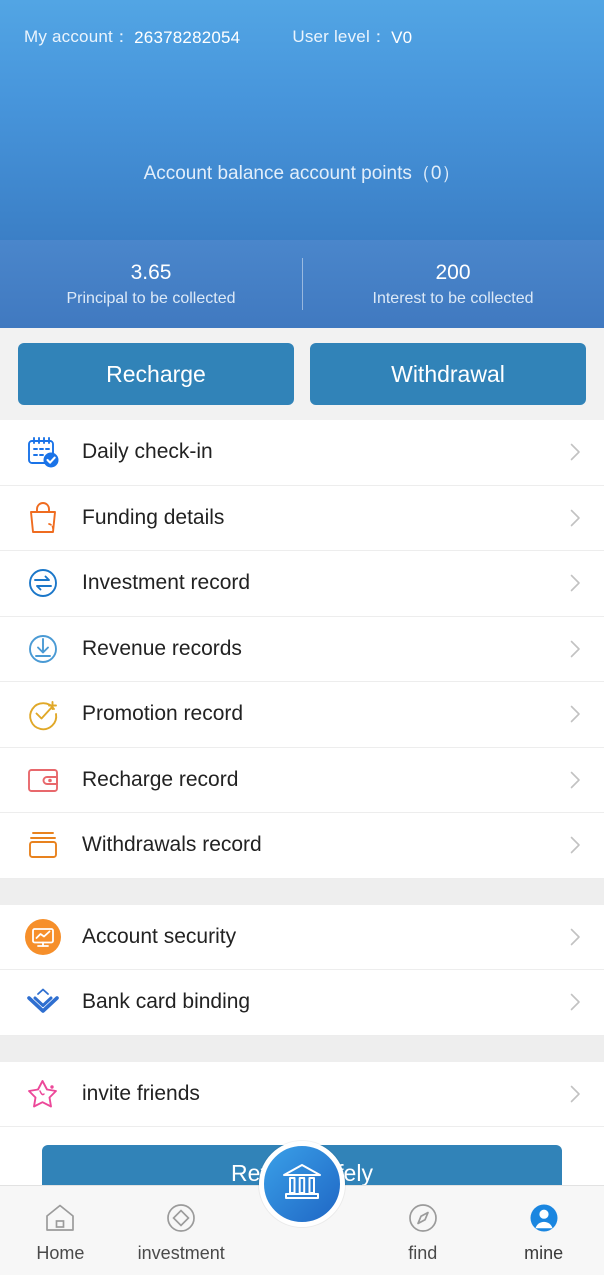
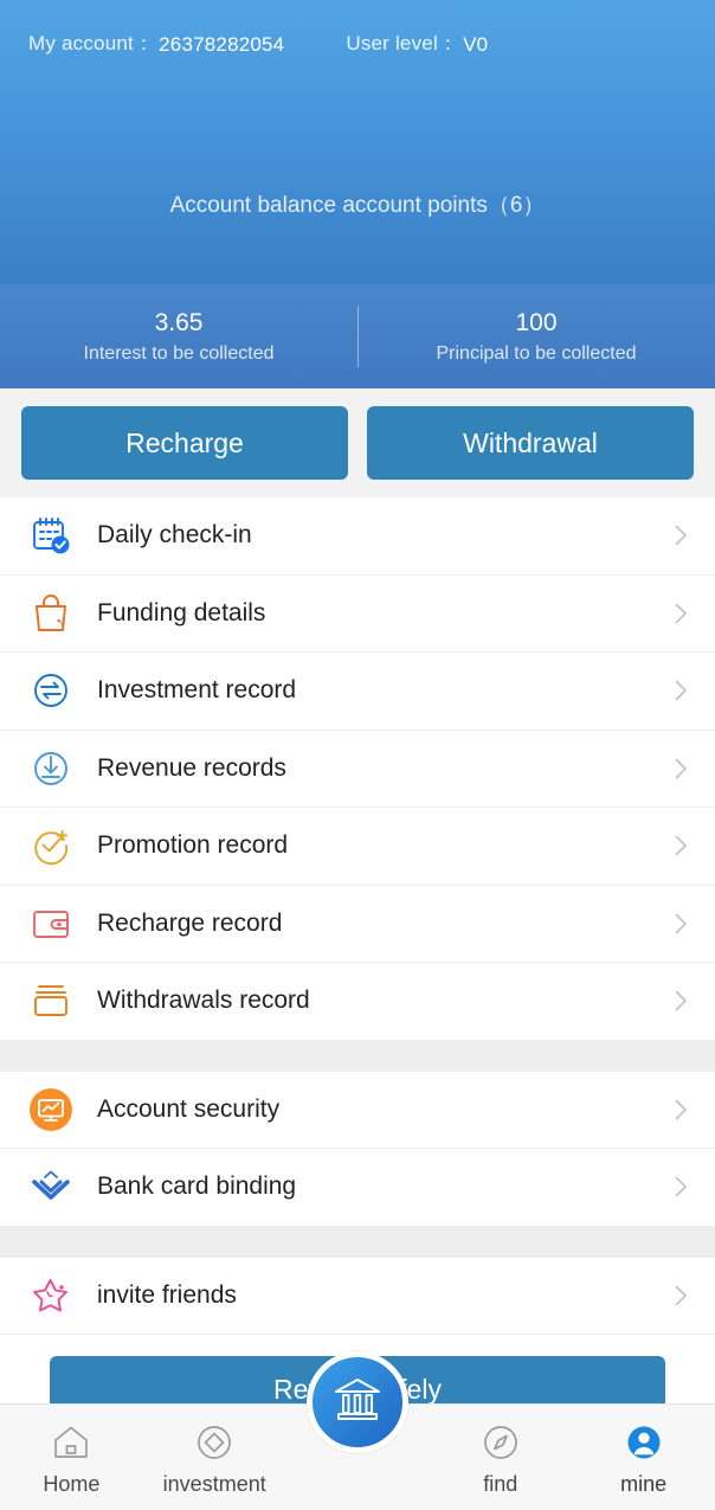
  My account：
  26378282054
  User level：
  V0
- Account balance account points（0）
+ Account balance account points（6）
  3.65
- Principal to be collected
+ Interest to be collected
- 200
+ 100
- Interest to be collected
+ Principal to be collected
  Recharge
  Withdrawal
  Daily check-in
  Funding details
  Investment record
  Revenue records
  Promotion record
  Recharge record
  Withdrawals record
  Account security
  Bank card binding
  invite friends
  Home
  investment
  find
  mine
